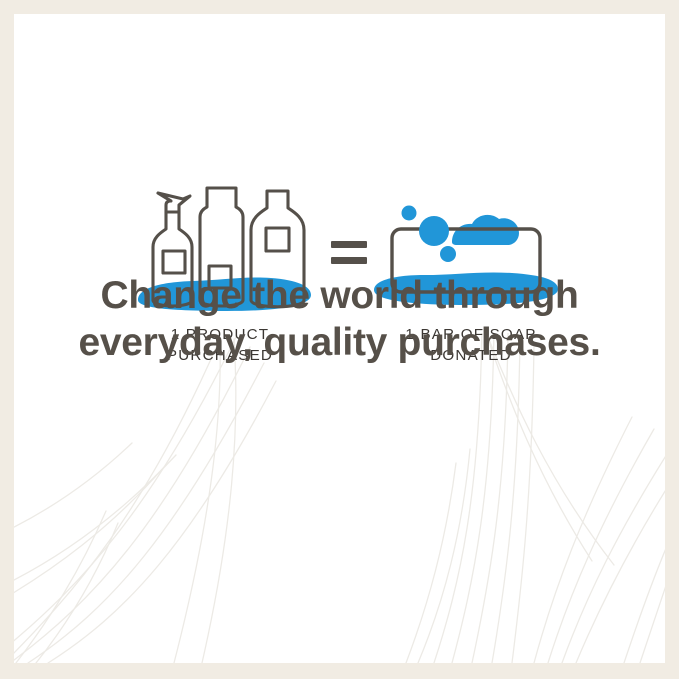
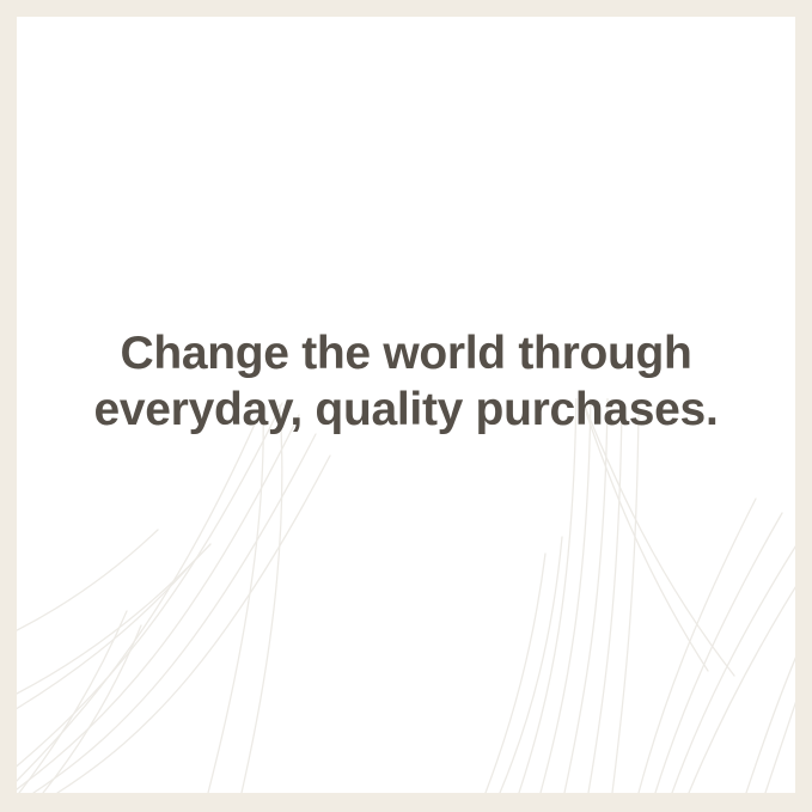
- 1 PRODUCT
- PURCHASED
- 1 BAR OF SOAP
- DONATED
  Change the world through
  everyday, quality purchases.
